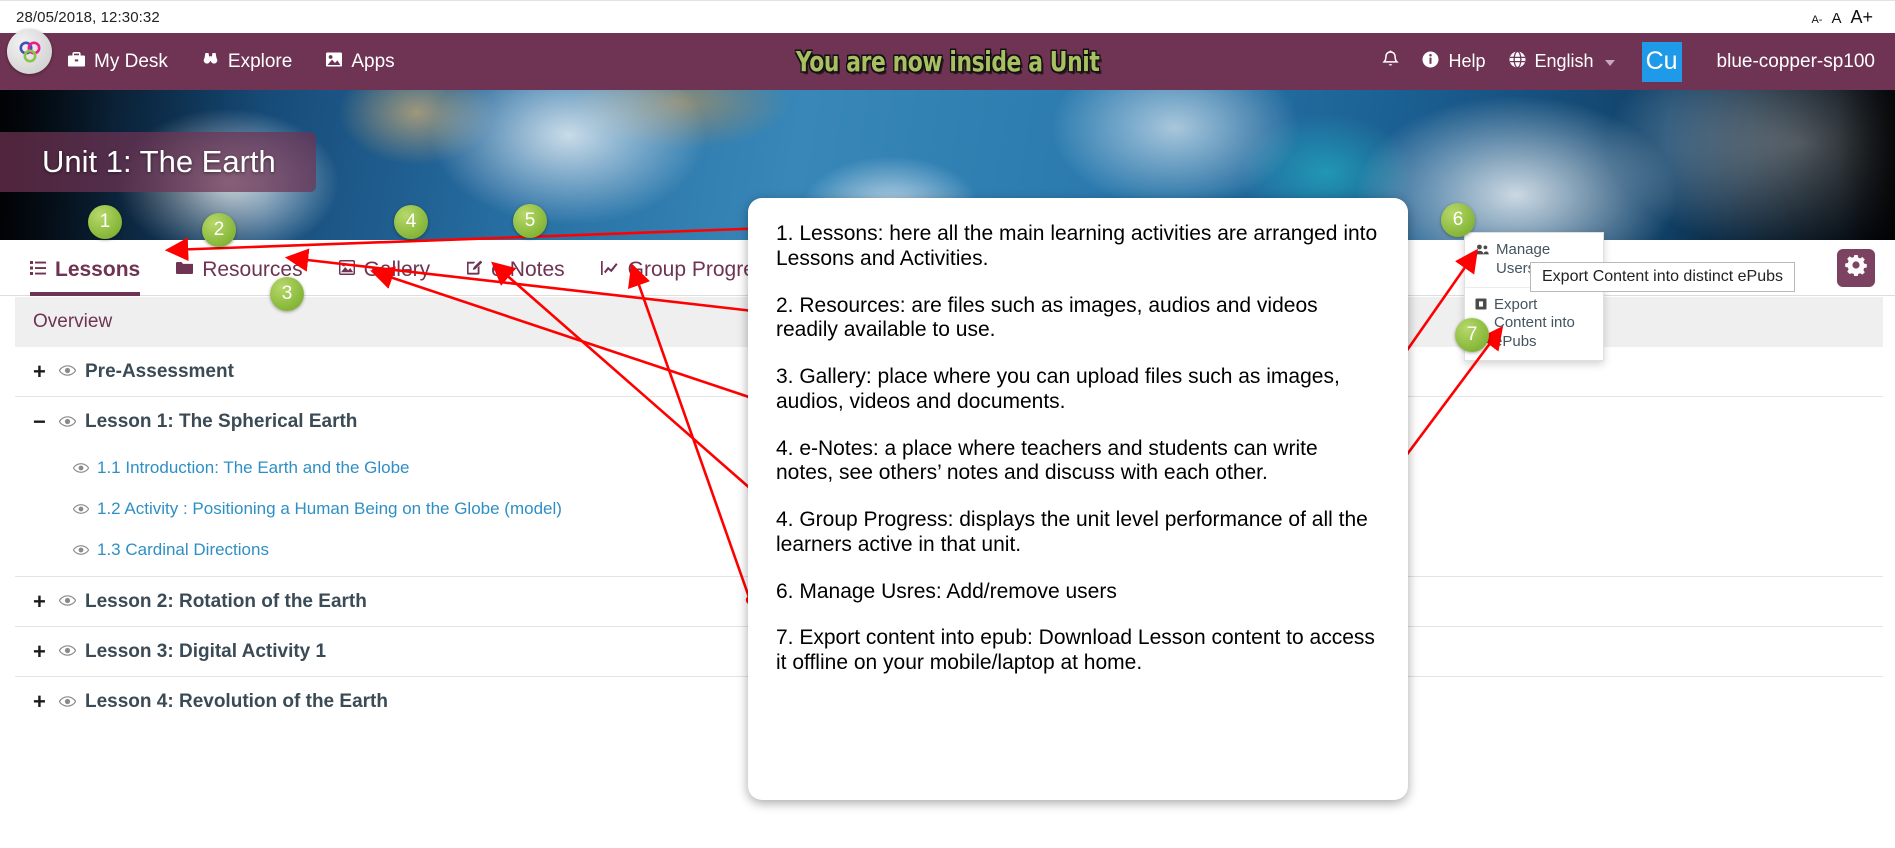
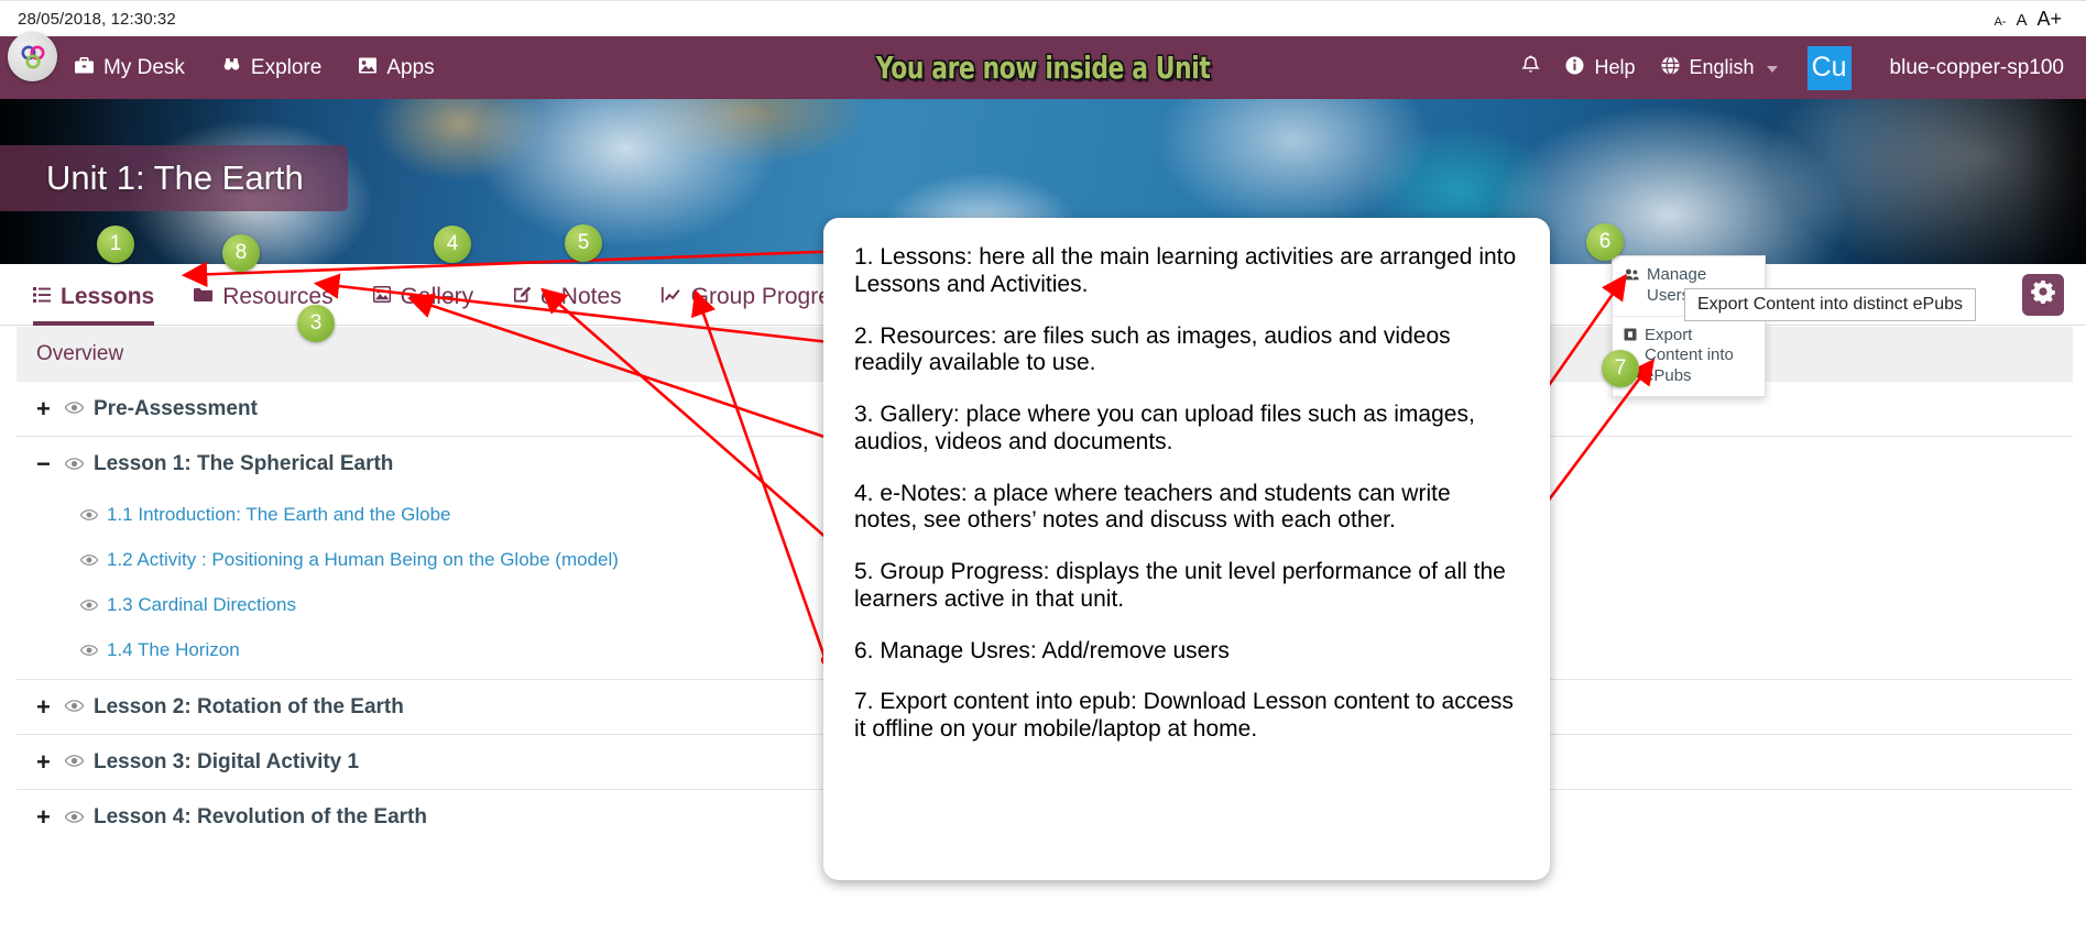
  28/05/2018, 12:30:32
  A-
  A
  A+
  My Desk
  Explore
  Apps
  You are now inside a Unit
  Help
  English
  Cu
  blue-copper-sp100
  Unit 1: The Earth
  Lessons
  Resources
  Glery
  e-Notes
  Group Progr
  Manage User
  Export Content into ePubs
  Export Content into distinct ePubs
  Overview
  +
  Pre-Assessment
  −
  Lesson 1: The Spherical Earth
  1.1 Introduction: The Earth and the Globe
  1.2 Activity : Positioning a Human Being on the Globe (model)
  1.3 Cardinal Directions
+ 1.4 The Horizon
  +
  Lesson 2: Rotation of the Earth
  +
  Lesson 3: Digital Activity 1
  +
  Lesson 4: Revolution of the Earth
  1
- 2
+ 8
  3
  4
  5
  6
  7
  1. Lessons: here all the main learning activities are arranged into Lessons and Activities.
  2. Resources: are files such as images, audios and videos readily available to use.
  3. Gallery: place where you can upload files such as images, audios, videos and documents.
  4. e-Notes: a place where teachers and students can write notes, see others’ notes and discuss with each other.
- 4. Group Progress: displays the unit level performance of all the learners active in that unit.
+ 5. Group Progress: displays the unit level performance of all the learners active in that unit.
  6. Manage Usres: Add/remove users
  7. Export content into epub: Download Lesson content to access it offline on your mobile/laptop at home.
